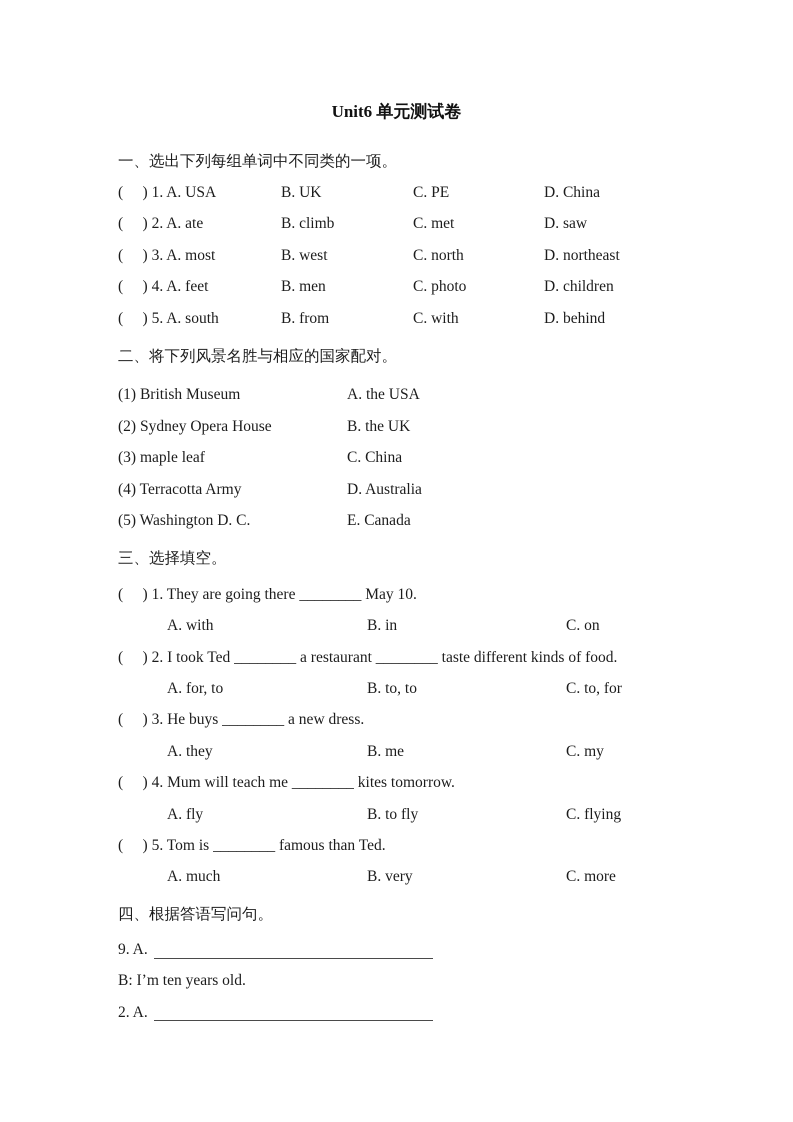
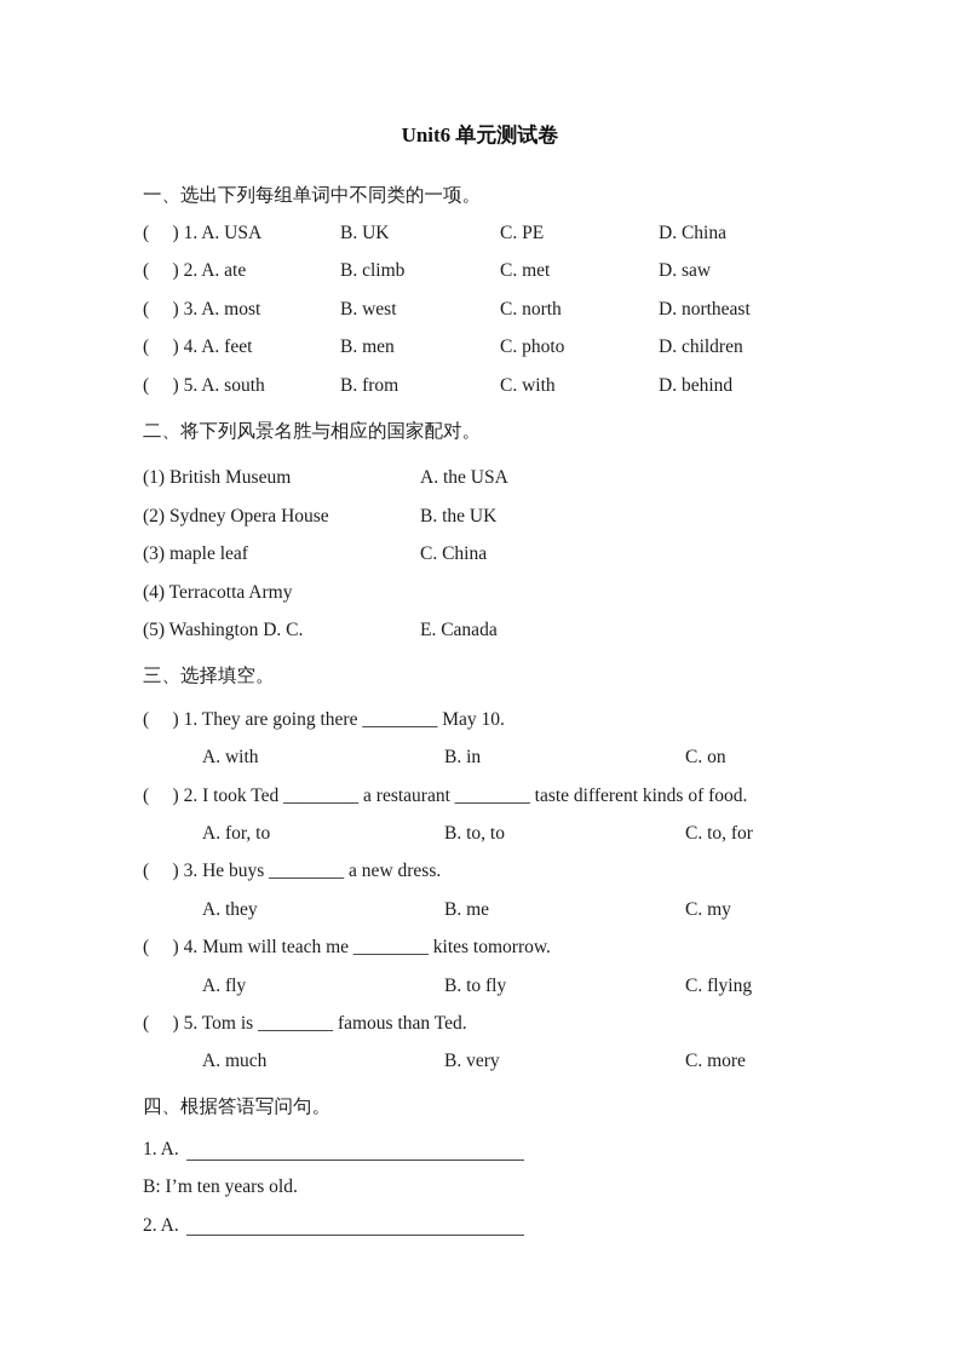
  Unit6 单元测试卷
  一、选出下列每组单词中不同类的一项。
  ( ) 1. A. USA
  B. UK
  C. PE
  D. China
  ( ) 2. A. ate
  B. climb
  C. met
  D. saw
  ( ) 3. A. most
  B. west
  C. north
  D. northeast
  ( ) 4. A. feet
  B. men
  C. photo
  D. children
  ( ) 5. A. south
  B. from
  C. with
  D. behind
  二、将下列风景名胜与相应的国家配对。
  (1) British Museum
  A. the USA
  (2) Sydney Opera House
  B. the UK
  (3) maple leaf
  C. China
  (4) Terracotta Army
- D. Australia
  (5) Washington D. C.
  E. Canada
  三、选择填空。
  ( ) 1. They are going there ________ May 10.
  A. with
  B. in
  C. on
  ( ) 2. I took Ted ________ a restaurant ________ taste different kinds of food.
  A. for, to
  B. to, to
  C. to, for
  ( ) 3. He buys ________ a new dress.
  A. they
  B. me
  C. my
  ( ) 4. Mum will teach me ________ kites tomorrow.
  A. fly
  B. to fly
  C. flying
  ( ) 5. Tom is ________ famous than Ted.
  A. much
  B. very
  C. more
  四、根据答语写问句。
- 9. A.
+ 1. A.
  B: I’m ten years old.
  2. A.
